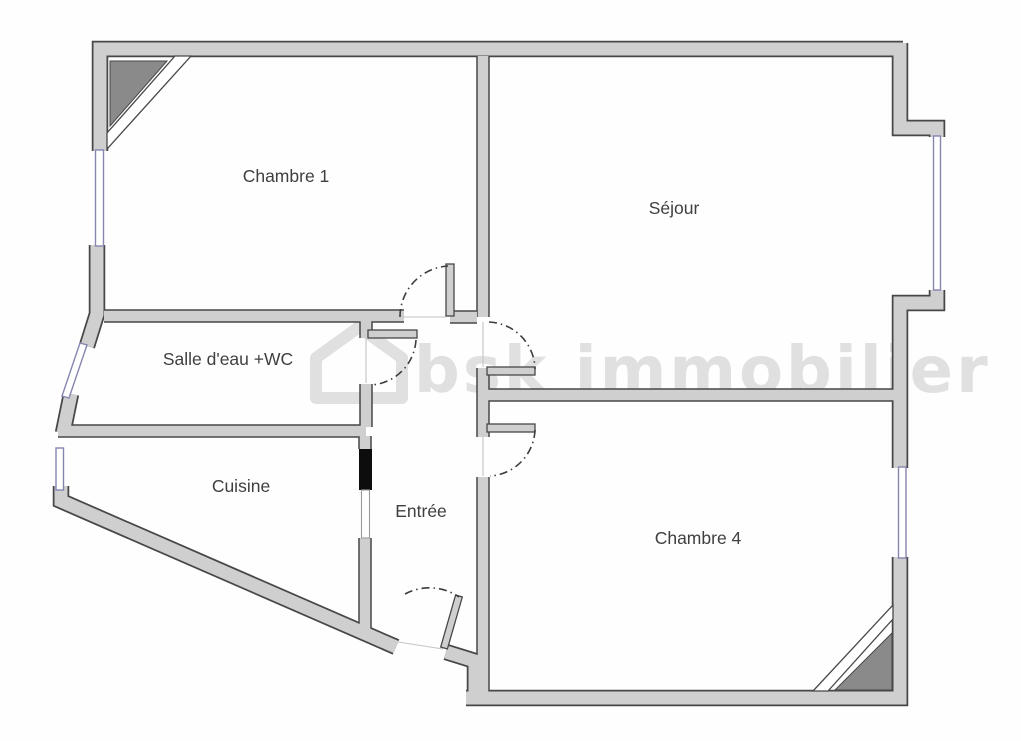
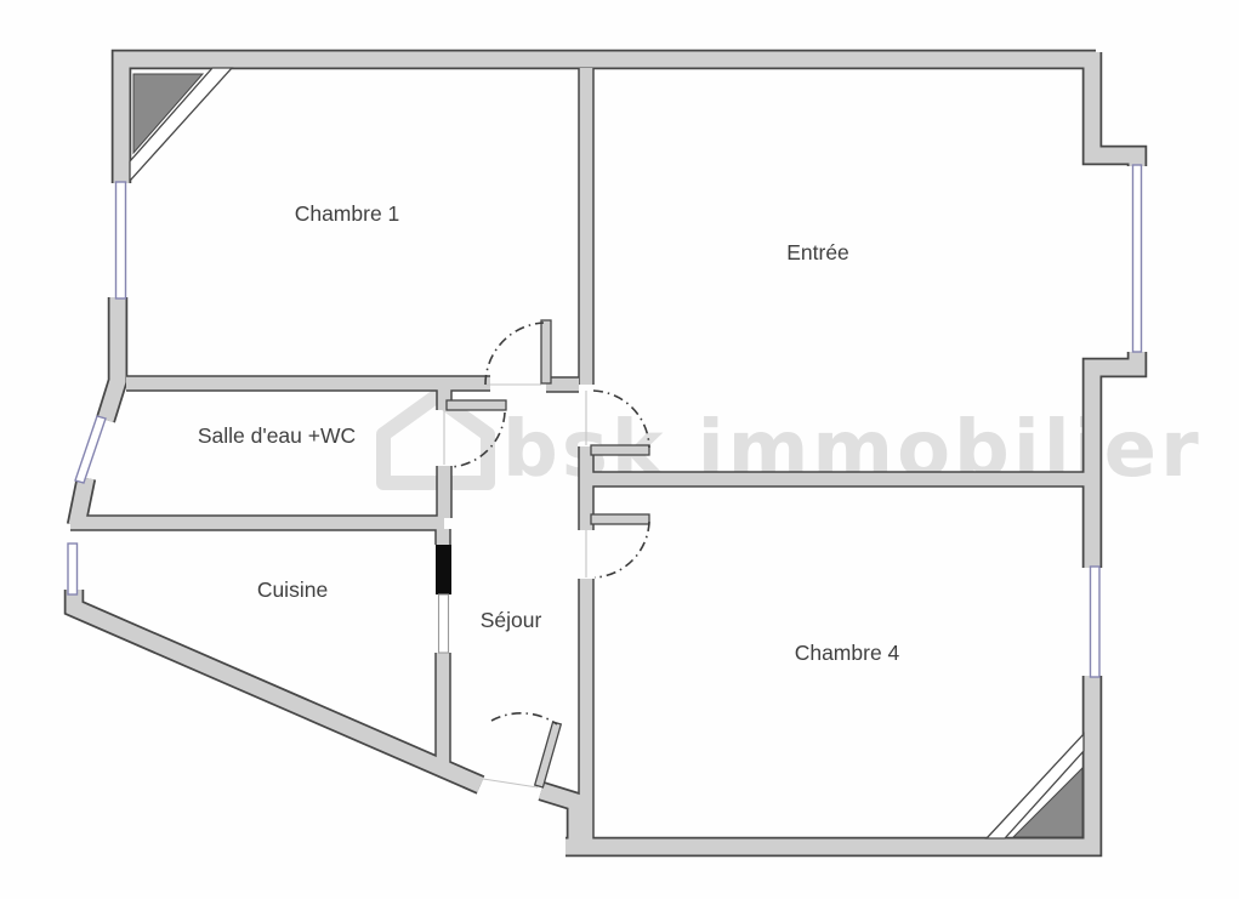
  b immobiler
  Chambre 1
- Séjour
+ Entrée
  Salle d'eau +WC
  Cuisine
- Entrée
+ Séjour
  Chambre 4
